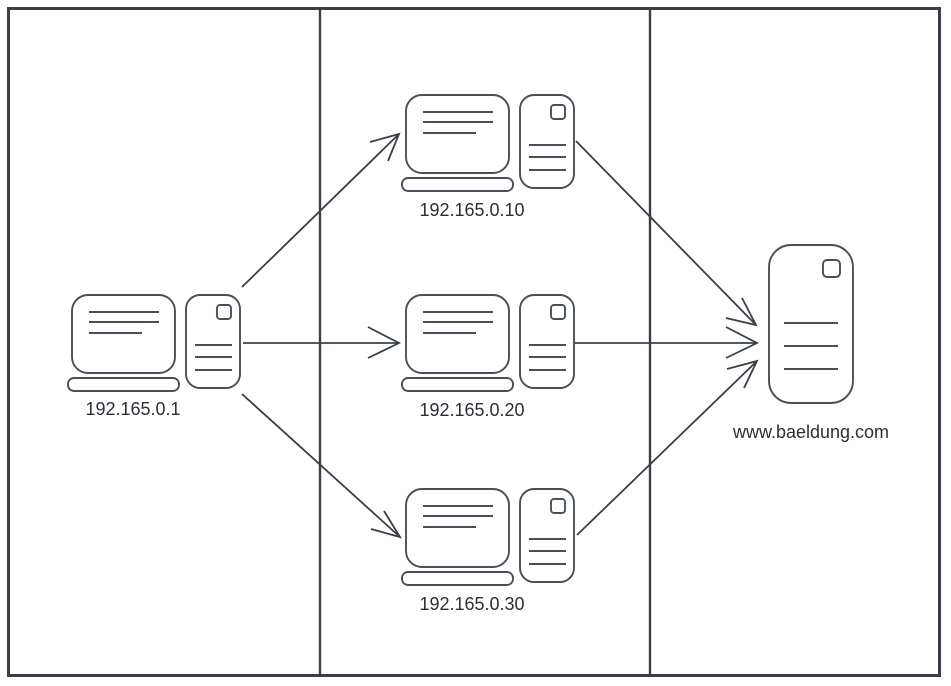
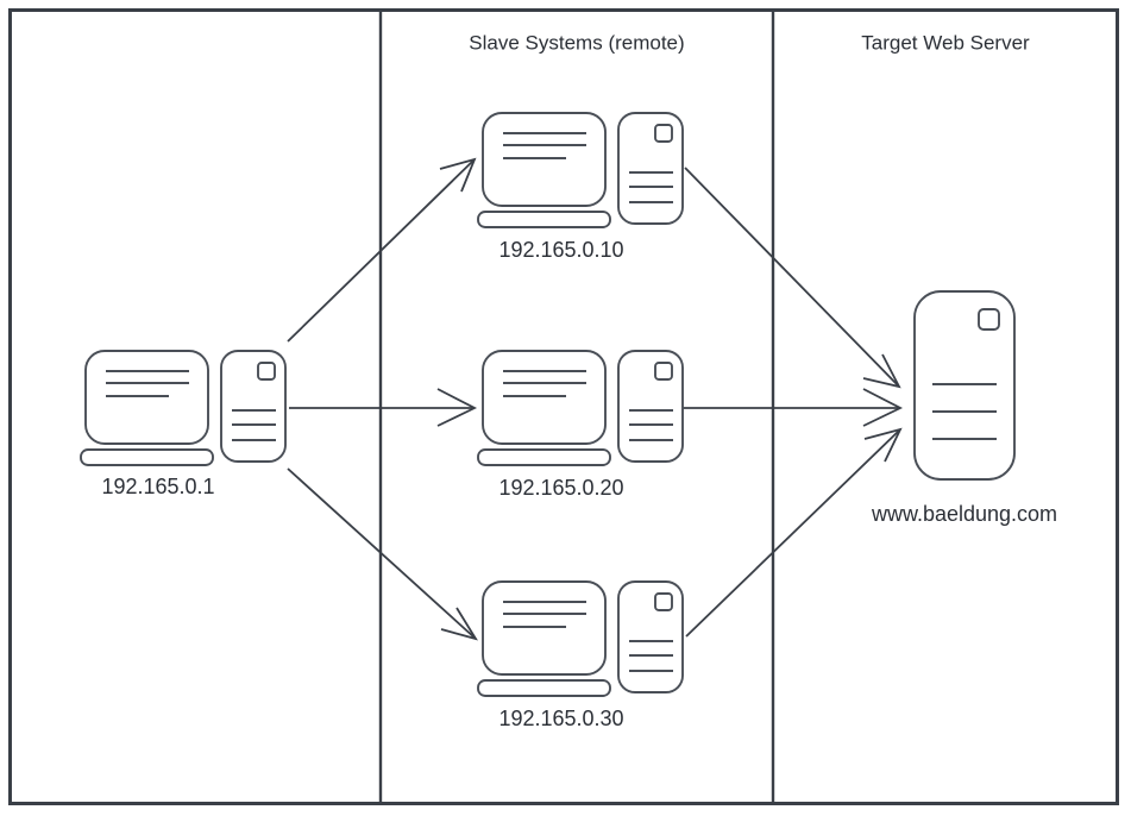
+ Slave Systems (remote)
+ Target Web Server
  192.165.0.1
  192.165.0.10
  192.165.0.20
  192.165.0.30
  www.baeldung.com
